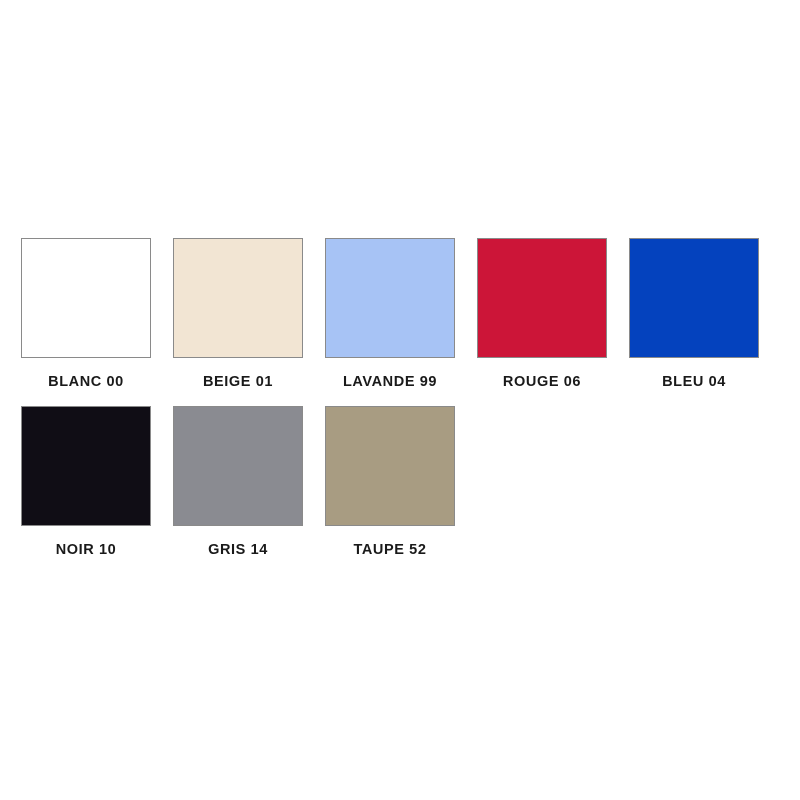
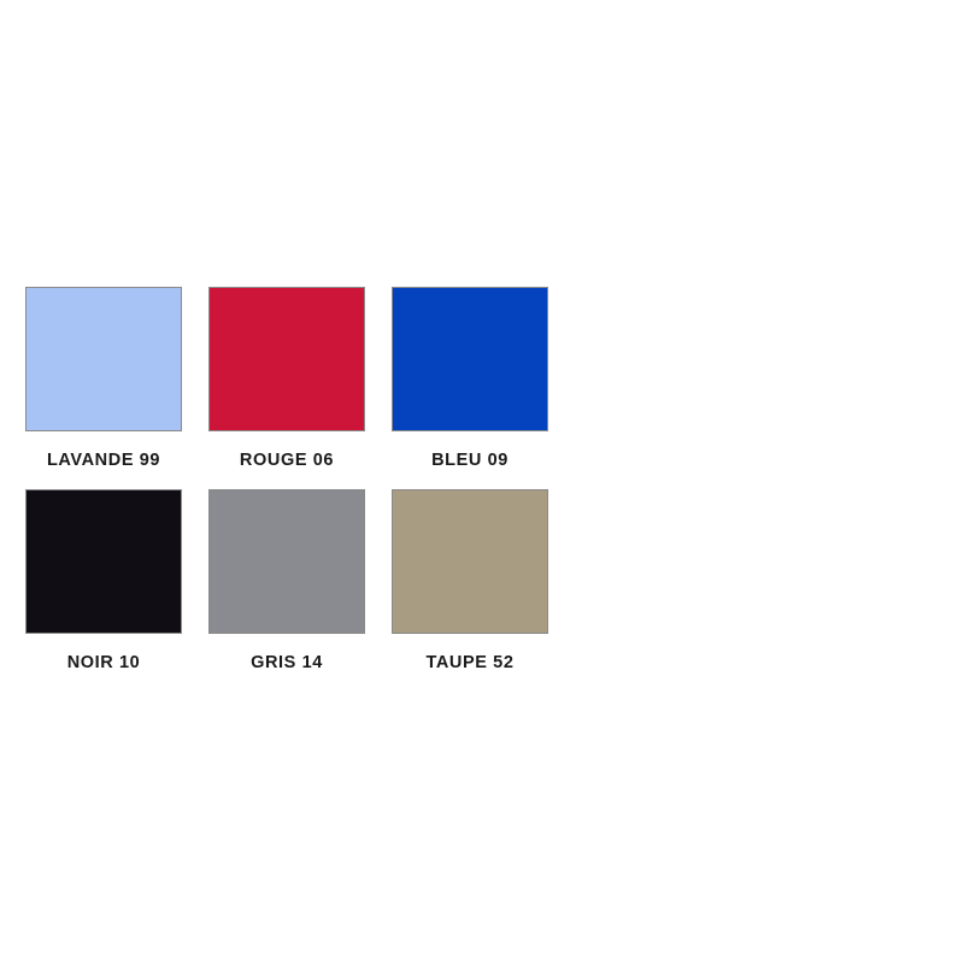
- BLANC 00
- BEIGE 01
  LAVANDE 99
  ROUGE 06
- BLEU 04
+ BLEU 09
  NOIR 10
  GRIS 14
  TAUPE 52
